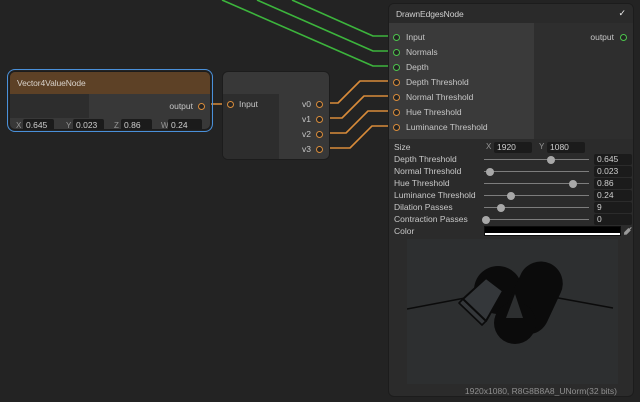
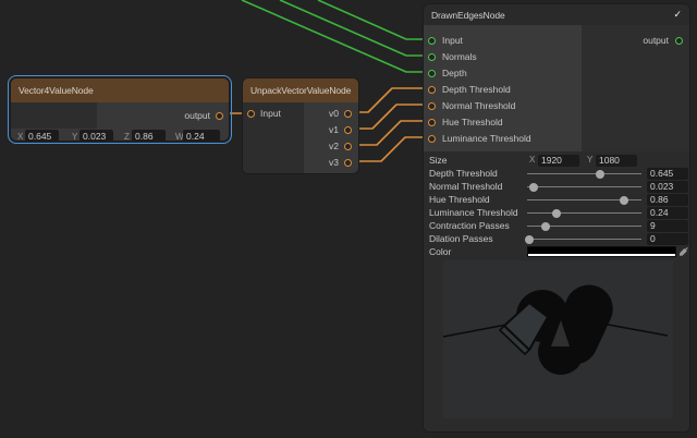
  Vector4ValueNode
  output
  X
  0.645
  Y
  0.023
  Z
  0.86
  W
  0.24
+ UnpackVectorValueNode
  Input
  v0
  v1
  v2
  v3
  DrawnEdgesNode
  ✓
  Input
  Normals
  Depth
  Depth Threshold
  Normal Threshold
  Hue Threshold
  Luminance Threshold
  output
  Size
  X
  1920
  Y
  1080
  Depth Threshold
  0.645
  Normal Threshold
  0.023
  Hue Threshold
  0.86
  Luminance Threshold
  0.24
- Dilation Passes
+ Contraction Passes
  9
- Contraction Passes
+ Dilation Passes
  0
  Color
- 1920x1080, R8G8B8A8_UNorm(32 bits)
